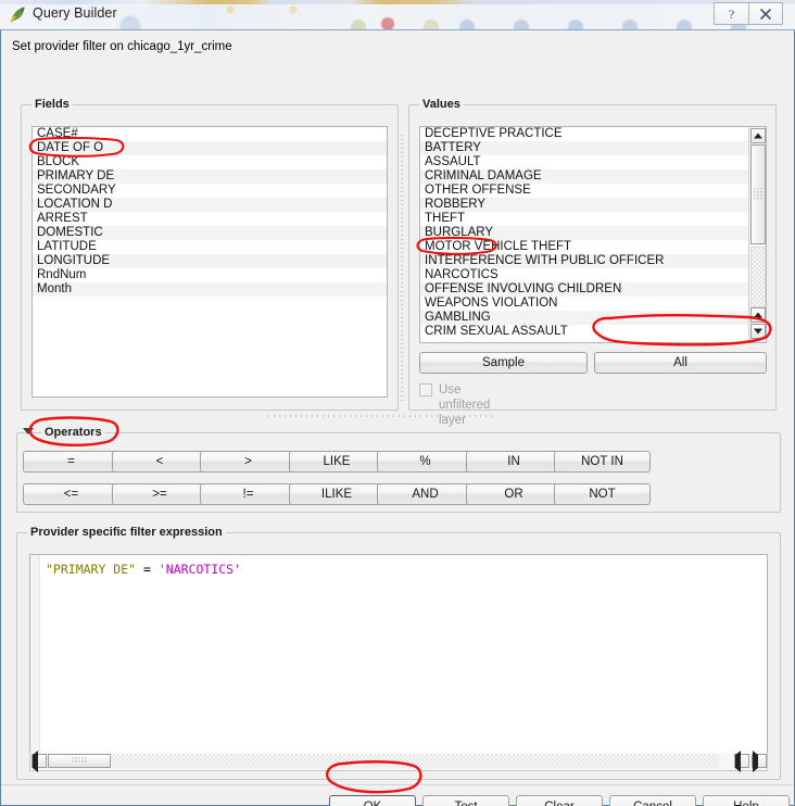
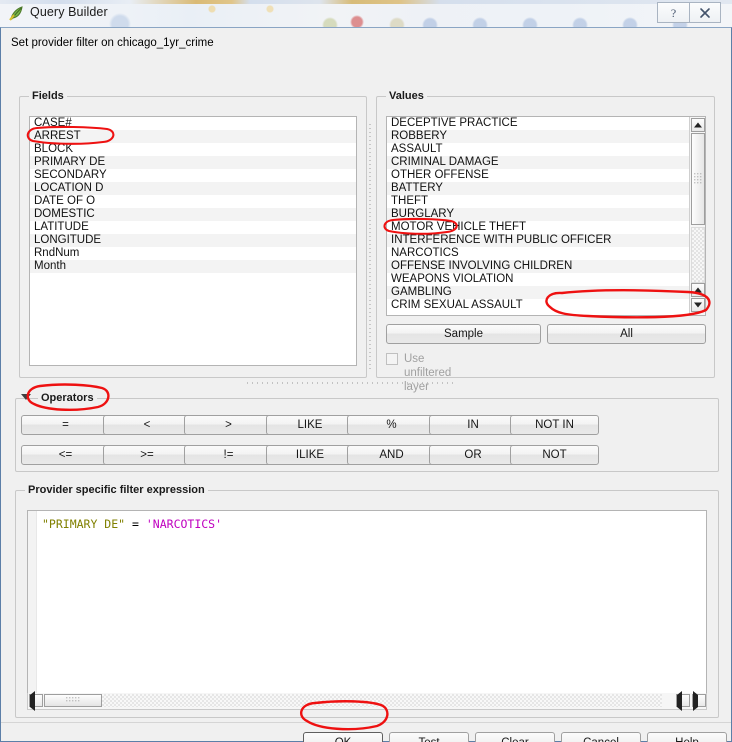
  Query Builder
  ?
  Set provider filter on chicago_1yr_crime
  Fields
  CASE#
- DATE OF O
+ ARREST
  BLOCK
  PRIMARY DE
  SECONDARY
  LOCATION D
- ARREST
+ DATE OF O
  DOMESTIC
  LATITUDE
  LONGITUDE
  RndNum
  Month
  Values
  DECEPTIVE PRACTICE
- BATTERY
+ ROBBERY
  ASSAULT
  CRIMINAL DAMAGE
  OTHER OFFENSE
- ROBBERY
+ BATTERY
  THEFT
  BURGLARY
  MOTOR VEICLE THEFT
  INTERFERENCE WITH PUBLIC OFFICER
  NARCOTICS
  OFFENSE INVOLVING CHILDREN
  WEAPONS VIOLATION
  GAMBLING
  CRIM SEXUAL ASSAULT
  Sample
  All
  Use unfiltered layer
  Operators
  =
  <
  >
  LIKE
  %
  IN
  NOT IN
  <=
  >=
  !=
  ILIKE
  AND
  OR
  NOT
  Provider specific filter expression
  "PRIMARY DE" = 'NARCOTICS'
